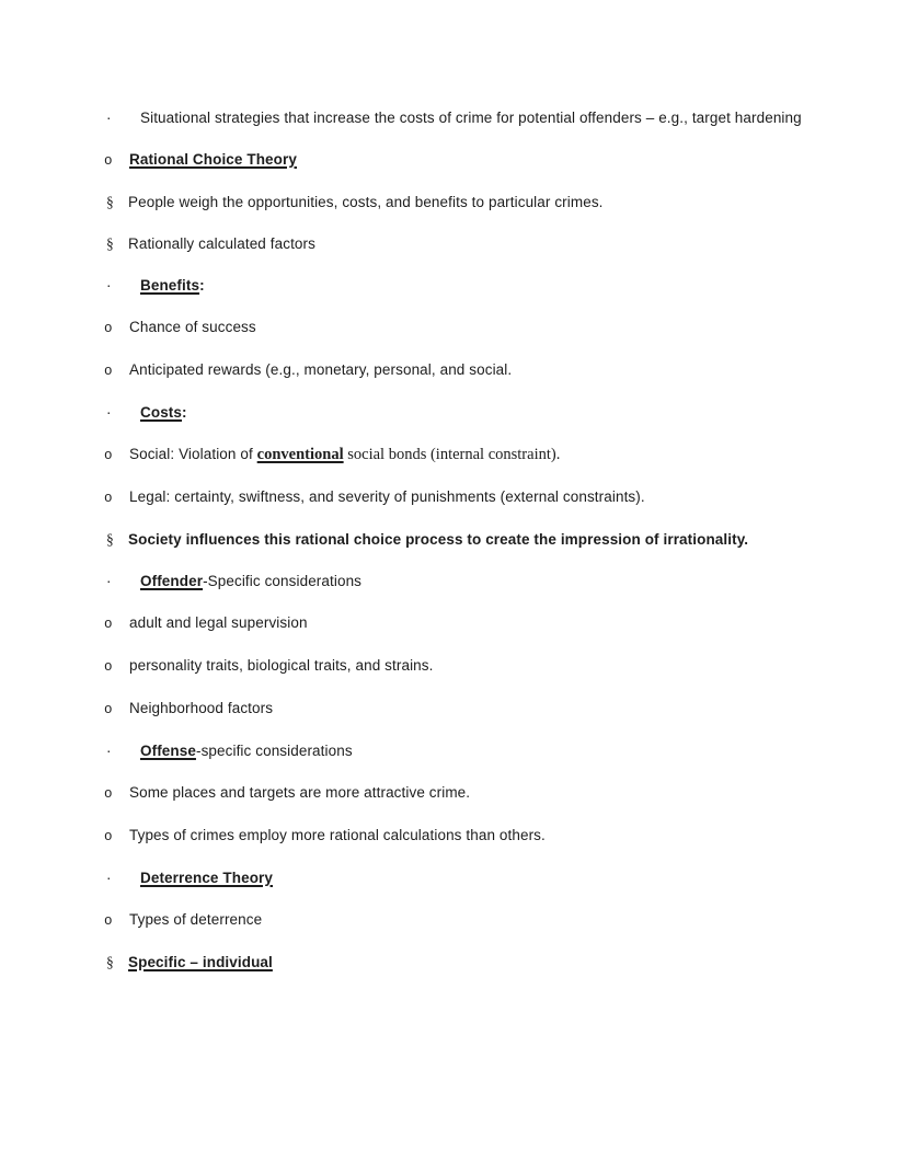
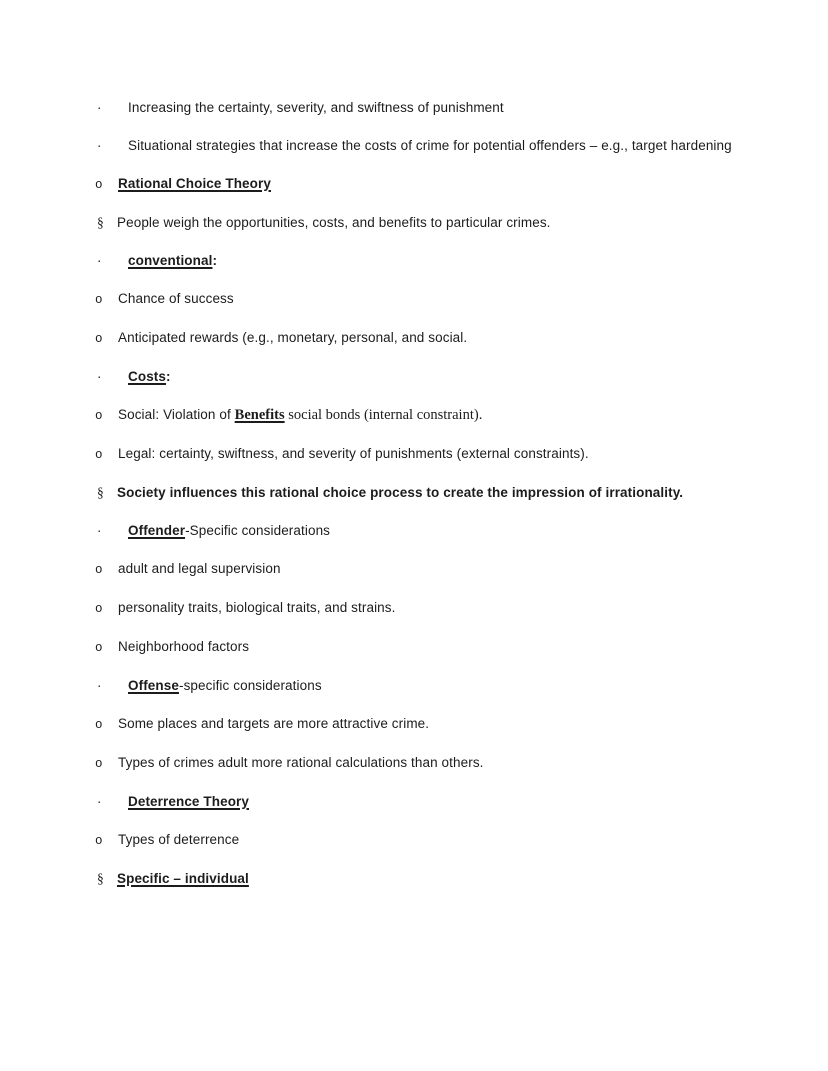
+ · Increasing the certainty, severity, and swiftness of punishment
  · Situational strategies that increase the costs of crime for potential offenders – e.g., target hardening
  o Rational Choice Theory
  § People weigh the opportunities, costs, and benefits to particular crimes.
- § Rationally calculated factors
- · Benefits:
+ · conventional:
  o Chance of success
  o Anticipated rewards (e.g., monetary, personal, and social.
  · Costs:
- o Social: Violation of conventional social bonds (internal constraint).
+ o Social: Violation of Benefits social bonds (internal constraint).
  o Legal: certainty, swiftness, and severity of punishments (external constraints).
  § Society influences this rational choice process to create the impression of irrationality.
  · Offender-Specific considerations
  o adult and legal supervision
  o personality traits, biological traits, and strains.
  o Neighborhood factors
  · Offense-specific considerations
  o Some places and targets are more attractive crime.
- o Types of crimes employ more rational calculations than others.
+ o Types of crimes adult more rational calculations than others.
  · Deterrence Theory
  o Types of deterrence
  § Specific – individual
